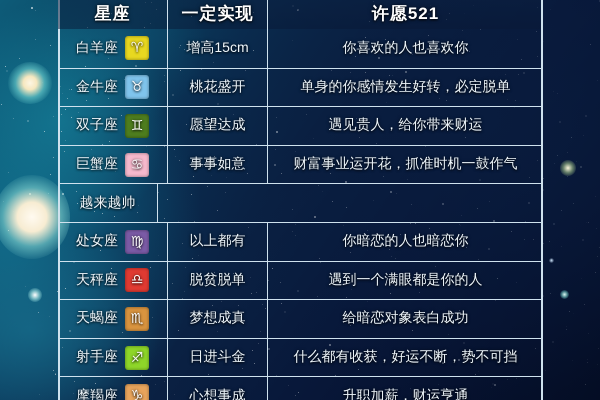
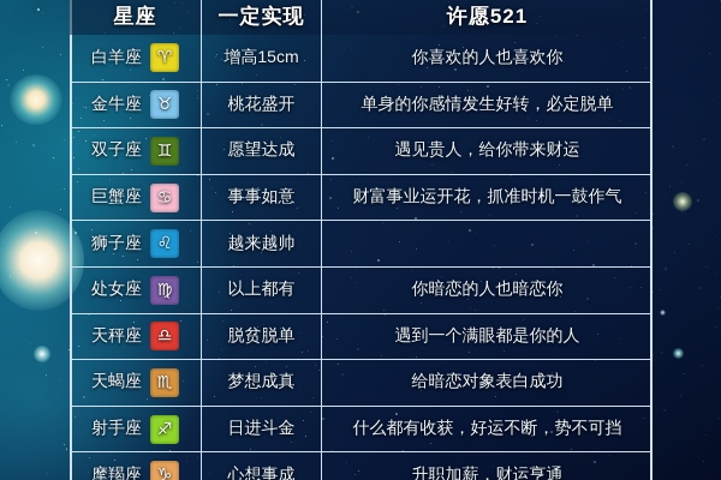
  星座
  一定实现
  许愿521
  白羊座
  ♈
  增高15cm
  你喜欢的人也喜欢你
  金牛座
  ♉
  桃花盛开
  单身的你感情发生好转，必定脱单
  双子座
  ♊
  愿望达成
  遇见贵人，给你带来财运
  巨蟹座
  ♋
  事事如意
  财富事业运开花，抓准时机一鼓作气
+ 狮子座
+ ♌
  越来越帅
  处女座
  ♍
  以上都有
  你暗恋的人也暗恋你
  天秤座
  ♎
  脱贫脱单
  遇到一个满眼都是你的人
  天蝎座
  ♏
  梦想成真
  给暗恋对象表白成功
  射手座
  ♐
  日进斗金
  什么都有收获，好运不断，势不可挡
  摩羯座
  ♑
  心想事成
  升职加薪，财运亨通
